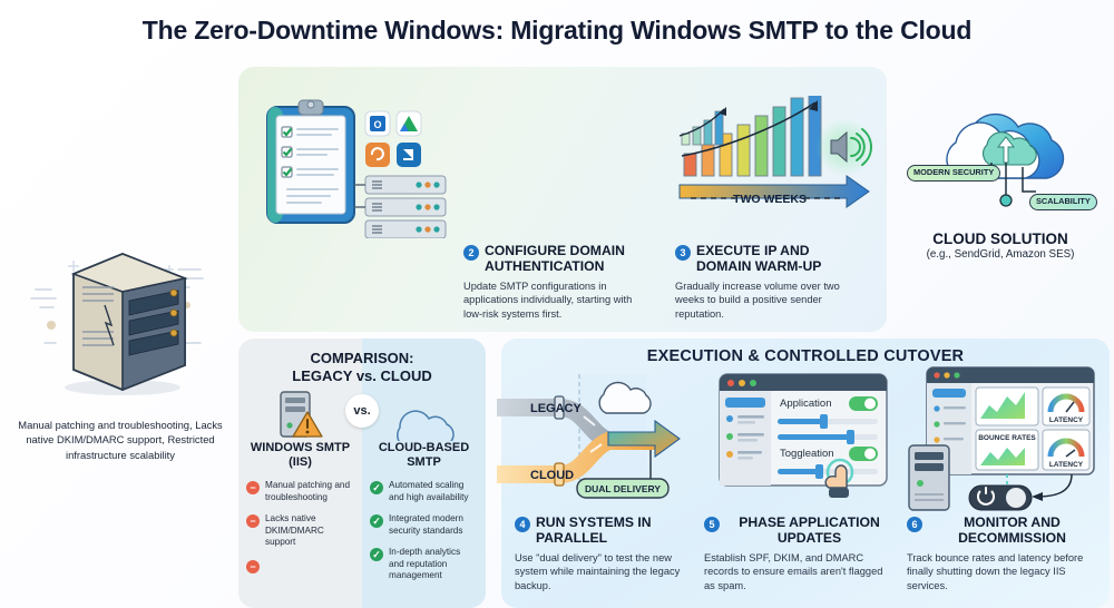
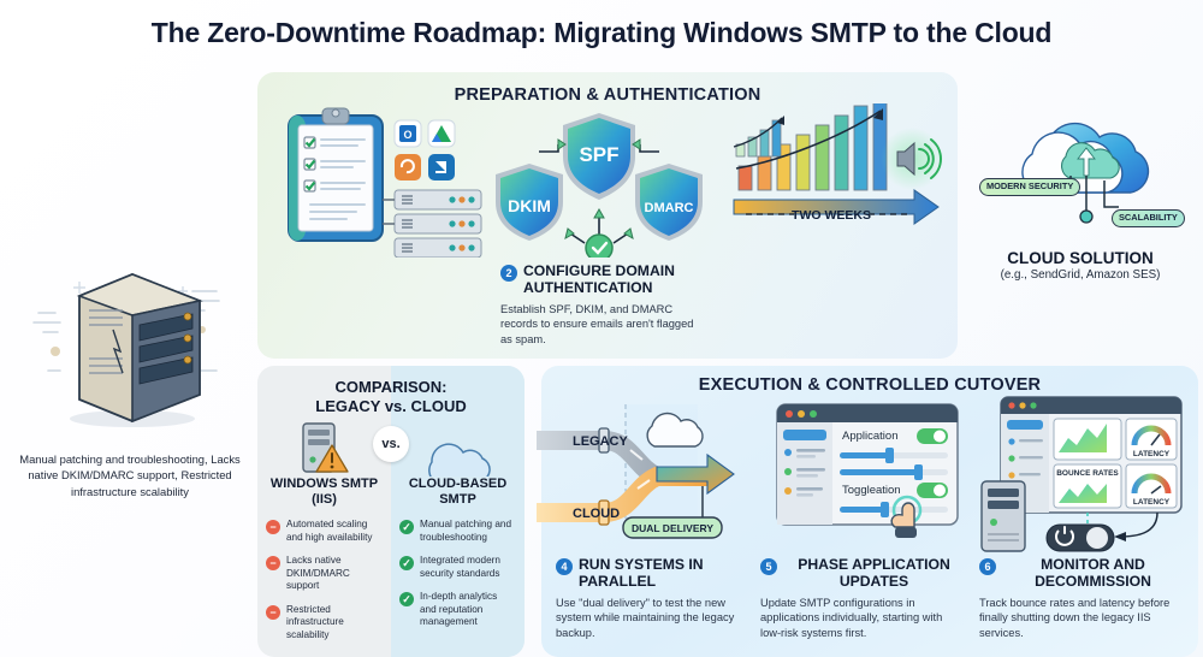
- The Zero-Downtime Windows: Migrating Windows SMTP to the Cloud
+ The Zero-Downtime Roadmap: Migrating Windows SMTP to the Cloud
+ PREPARATION & AUTHENTICATION
  O
+ SPF
+ DKIM
+ DMARC
  TWO WEEKS
  2
  CONFIGURE DOMAIN AUTHENTICATION
- Update SMTP configurations in applications individually, starting with low-risk systems first.
+ Establish SPF, DKIM, and DMARC records to ensure emails aren't flagged as spam.
- 3
- EXECUTE IP AND DOMAIN WARM-UP
- Gradually increase volume over two weeks to build a positive sender reputation.
  MODERN SECURITY
  SCALABILITY
  CLOUD SOLUTION
  (e.g., SendGrid, Amazon SES)
  Manual patching and troubleshooting, Lacks native DKIM/DMARC support, Restricted infrastructure scalability
  COMPARISON:
  LEGACY vs. CLOUD
  vs.
  WINDOWS SMTP (IIS)
  −
- Manual patching and troubleshooting
+ Automated scaling and high availability
  −
  Lacks native DKIM/DMARC support
  −
+ Restricted infrastructure scalability
  CLOUD-BASED SMTP
  ✓
- Automated scaling and high availability
+ Manual patching and troubleshooting
  ✓
  Integrated modern security standards
  ✓
  In-depth analytics and reputation management
  EXECUTION & CONTROLLED CUTOVER
  LEGACY
  CLOUD
  DUAL DELIVERY
  Application
  Toggleation
  4
  RUN SYSTEMS IN PARALLEL
  Use "dual delivery" to test the new system while maintaining the legacy backup.
  5
  PHASE APPLICATION UPDATES
- Establish SPF, DKIM, and DMARC records to ensure emails aren't flagged as spam.
+ Update SMTP configurations in applications individually, starting with low-risk systems first.
  6
  MONITOR AND DECOMMISSION
  Track bounce rates and latency before finally shutting down the legacy IIS services.
